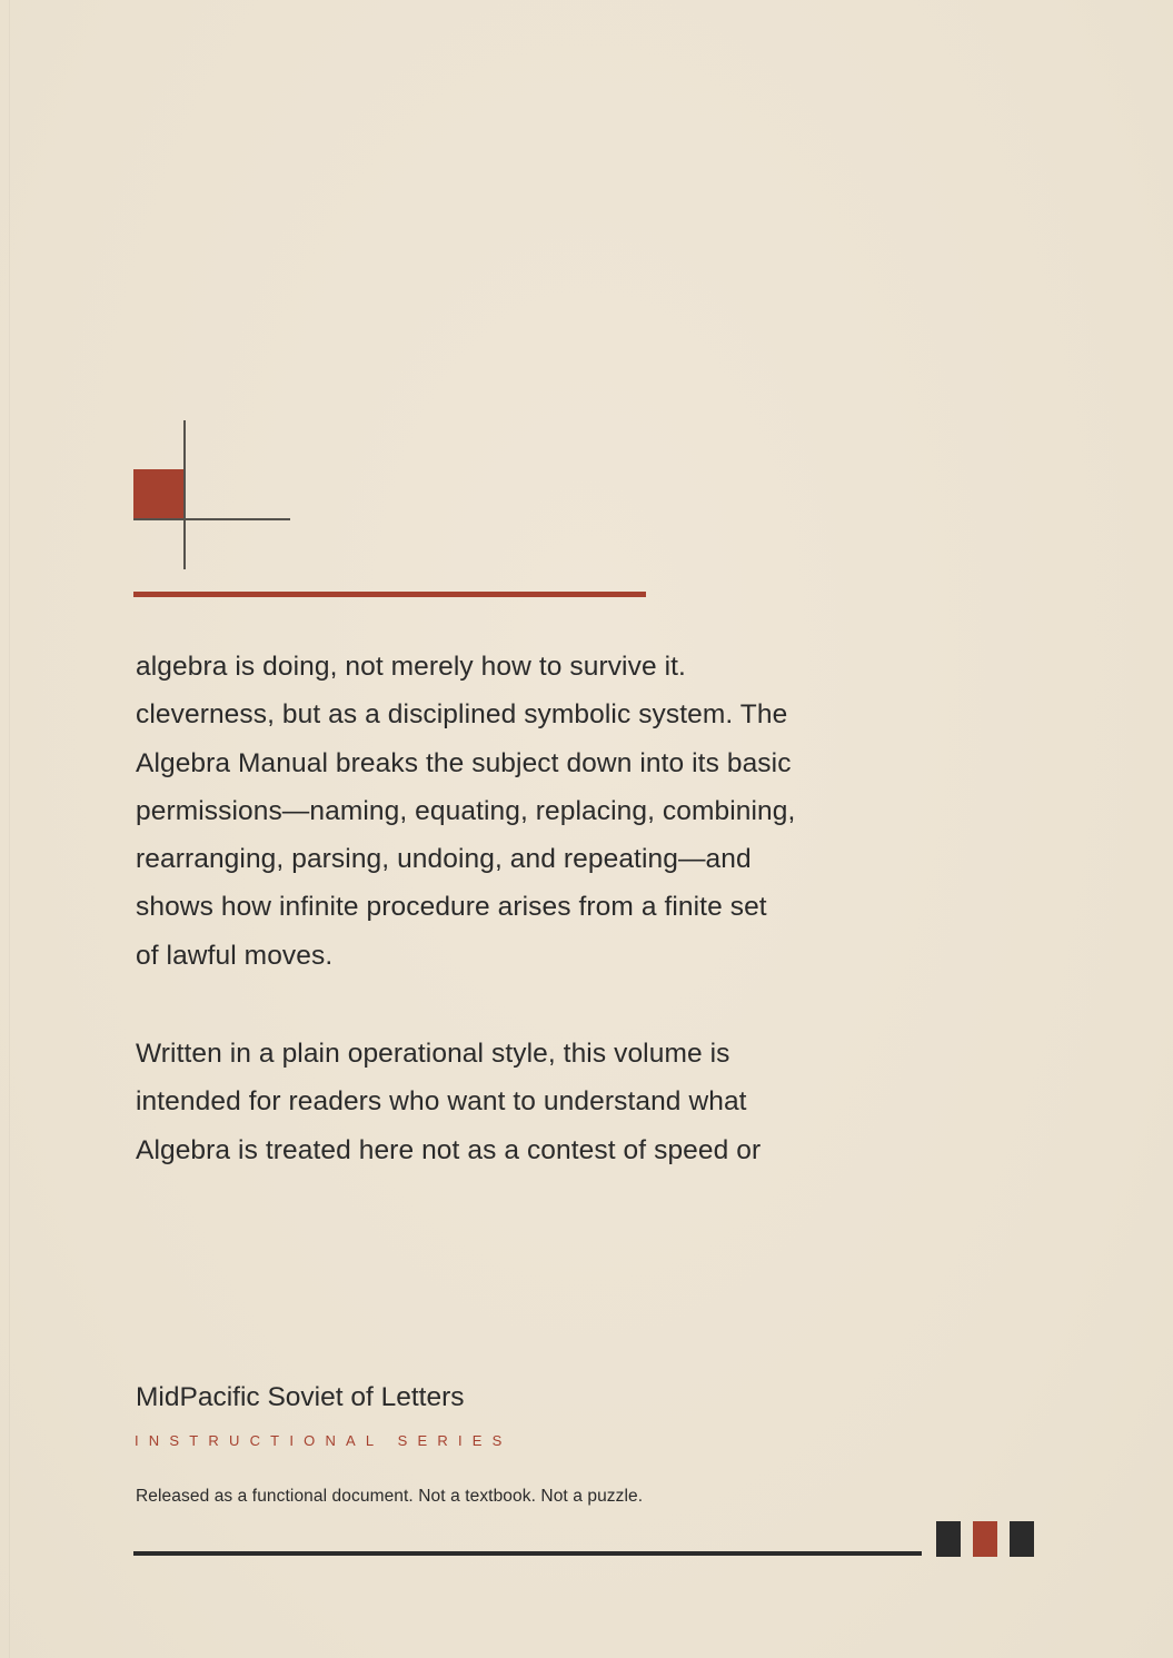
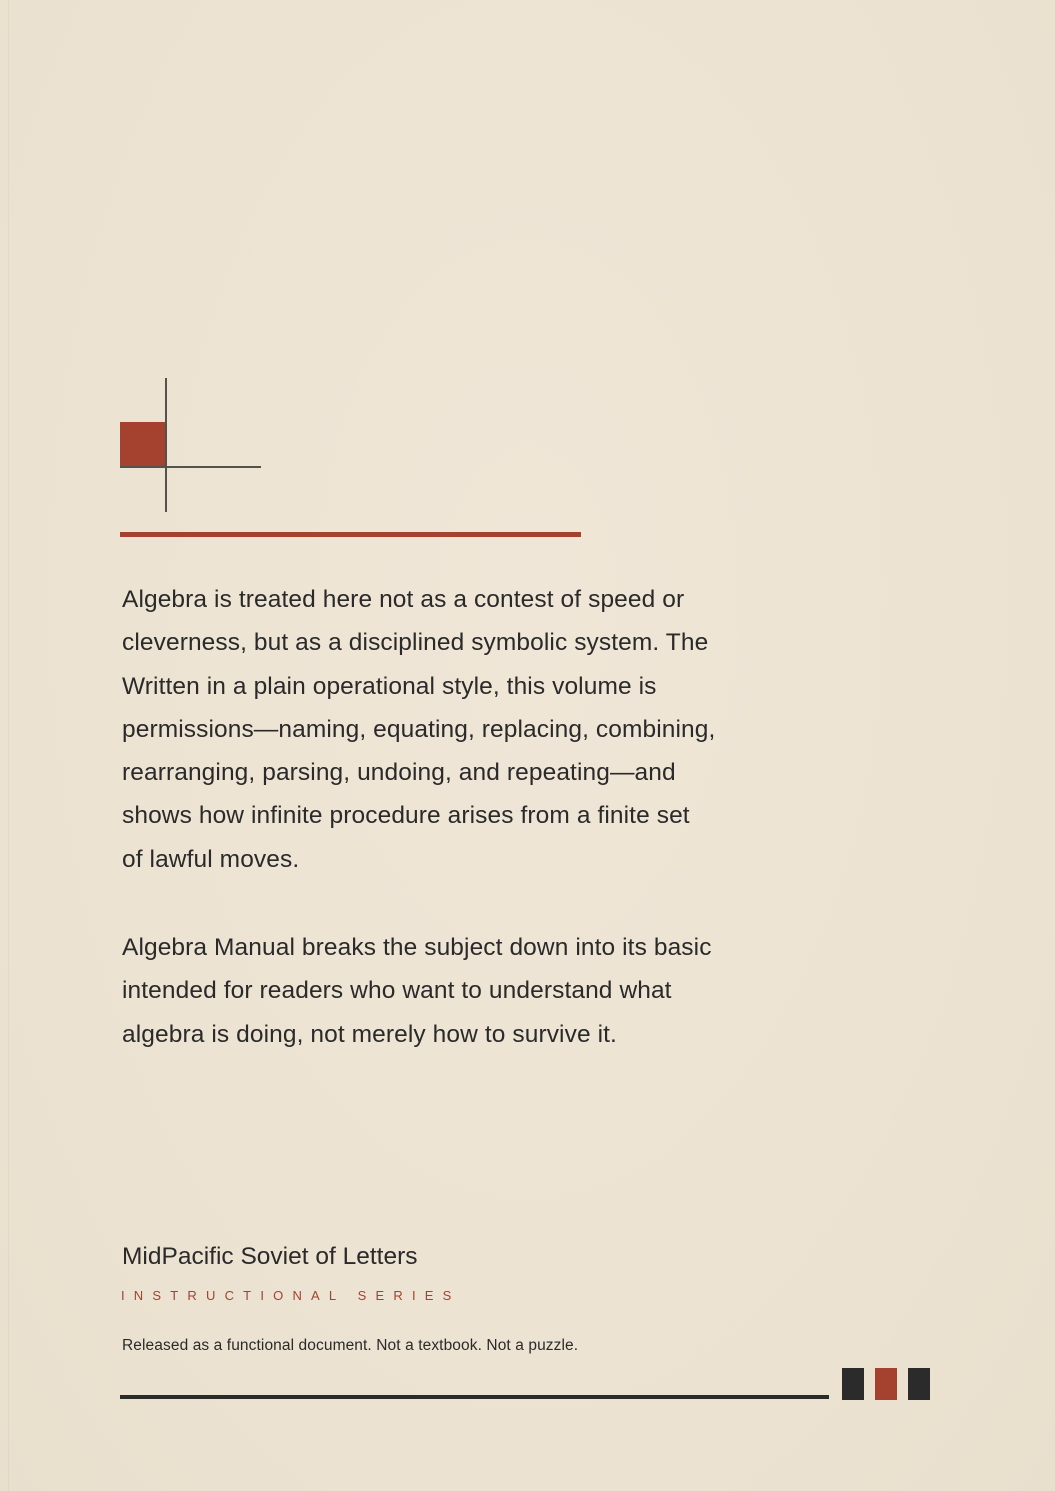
- algebra is doing, not merely how to survive it.
+ Algebra is treated here not as a contest of speed or
  cleverness, but as a disciplined symbolic system. The
- Algebra Manual breaks the subject down into its basic
+ Written in a plain operational style, this volume is
  permissions—naming, equating, replacing, combining,
  rearranging, parsing, undoing, and repeating—and
  shows how infinite procedure arises from a finite set
  of lawful moves.
- Written in a plain operational style, this volume is
+ Algebra Manual breaks the subject down into its basic
  intended for readers who want to understand what
- Algebra is treated here not as a contest of speed or
+ algebra is doing, not merely how to survive it.
  MidPacific Soviet of Letters
  INSTRUCTIONAL SERIES
  Released as a functional document. Not a textbook. Not a puzzle.
